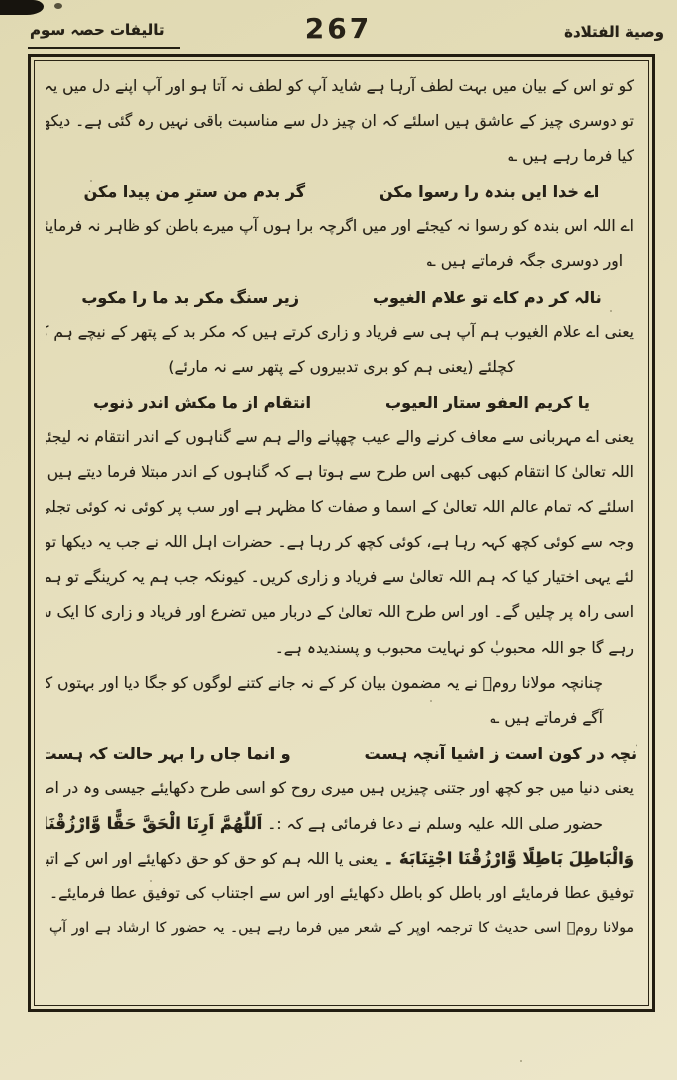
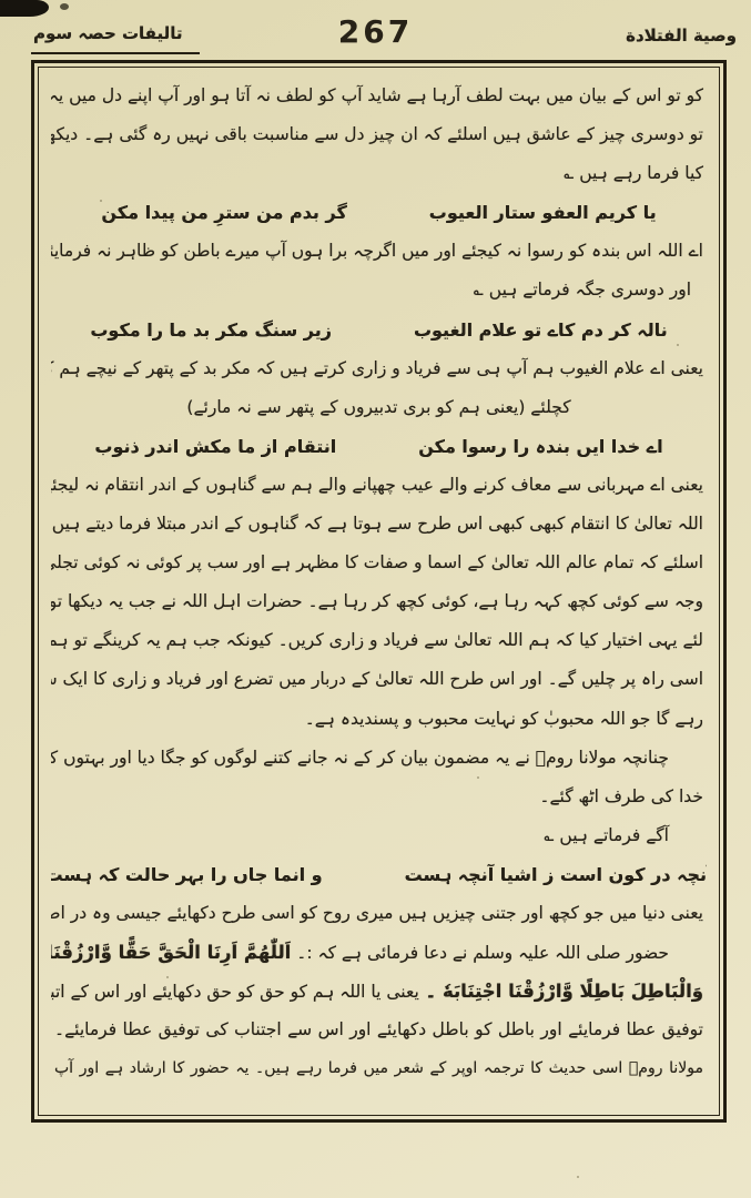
  تالیفات حصہ سوم
  267
  وصیة الفتلادة
  کو تو اس کے بیان میں بہت لطف آرہا ہے شاید آپ کو لطف نہ آتا ہو اور آپ اپنے دل میں یہ
  تو دوسری چیز کے عاشق ہیں اسلئے کہ ان چیز دل سے مناسبت باقی نہیں رہ گئی ہے۔ دیکھ
  کیا فرما رہے ہیں ؎
- اے خدا ایں بندہ را رسوا مکن
+ یا کریم العفو ستار العیوب
  گر بدم من سترِ من پیدا مکن
  اے اللہ اس بندہ کو رسوا نہ کیجئے اور میں اگرچہ برا ہوں آپ میرے باطن کو ظاہر نہ فرمایئ
  اور دوسری جگہ فرماتے ہیں ؎
  نالہ کر دم کاے تو علام الغیوب
  زیر سنگ مکر بد ما را مکوب
  یعنی اے علام الغیوب ہم آپ ہی سے فریاد و زاری کرتے ہیں کہ مکر بد کے پتھر کے نیچے ہم
  کچلئے (یعنی ہم کو بری تدبیروں کے پتھر سے نہ مارئے)
- یا کریم العفو ستار العیوب
+ اے خدا ایں بندہ را رسوا مکن
  انتقام از ما مکش اندر ذنوب
  یعنی اے مہربانی سے معاف کرنے والے عیب چھپانے والے ہم سے گناہوں کے اندر انتقام نہ لیجئ
  اللہ تعالیٰ کا انتقام کبھی کبھی اس طرح سے ہوتا ہے کہ گناہوں کے اندر مبتلا فرما دیتے ہیں
  اسلئے کہ تمام عالم اللہ تعالیٰ کے اسما و صفات کا مظہر ہے اور سب پر کوئی نہ کوئی تجل
  وجہ سے کوئی کچھ کہہ رہا ہے، کوئی کچھ کر رہا ہے۔ حضرات اہل اللہ نے جب یہ دیکھا تو
  لئے یہی اختیار کیا کہ ہم اللہ تعالیٰ سے فریاد و زاری کریں۔ کیونکہ جب ہم یہ کرینگے تو ہم
  اسی راہ پر چلیں گے۔ اور اس طرح اللہ تعالیٰ کے دربار میں تضرع اور فریاد و زاری کا ایک س
  رہے گا جو اللہ محبوبٰ کو نہایت محبوب و پسندیدہ ہے۔
  چنانچہ مولانا رومؒ نے یہ مضمون بیان کر کے نہ جانے کتنے لوگوں کو جگا دیا اور بہتوں ک
+ خدا کی طرف اٹھ گئے۔
  آگے فرماتے ہیں ؎
  نچہ در کون است ز اشیا آنچہ ہست
  و انما جاں را بہر حالت کہ ہست
  یعنی دنیا میں جو کچھ اور جتنی چیزیں ہیں میری روح کو اسی طرح دکھایئے جیسی وہ در اص
  حضور صلی اللہ علیہ وسلم نے دعا فرمائی ہے کہ :۔ اَللّٰهُمَّ اَرِنَا الْحَقَّ حَقًّا وَّارْزُقْنَا
  وَالْبَاطِلَ بَاطِلًا وَّارْزُقْنَا اجْتِنَابَهٗ ۔ یعنی یا اللہ ہم کو حق کو حق دکھایئے اور اس کے اتب
  توفیق عطا فرمایئے اور باطل کو باطل دکھایئے اور اس سے اجتناب کی توفیق عطا فرمایئے۔
  مولانا رومؒ اسی حدیث کا ترجمہ اوپر کے شعر میں فرما رہے ہیں۔ یہ حضور کا ارشاد ہے اور آپ
